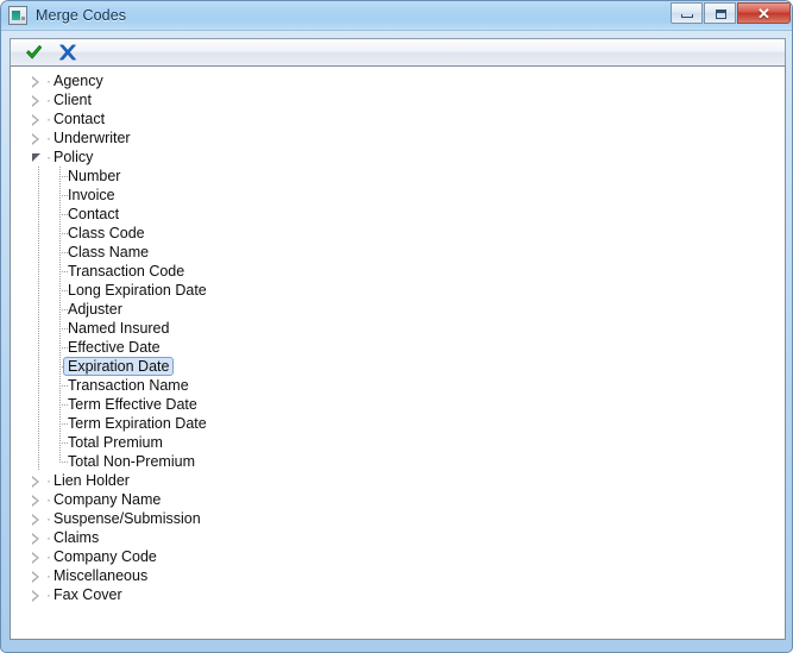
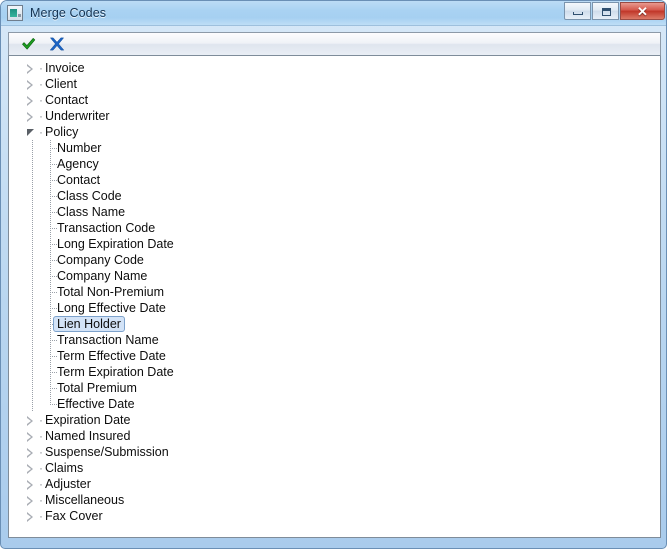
  Merge Codes
  ✕
  ·
- Agency
+ Invoice
  ·
  Client
  ·
  Contact
  ·
  Underwriter
  ·
  Policy
  Number
- Invoice
+ Agency
  Contact
  Class Code
  Class Name
  Transaction Code
  Long Expiration Date
- Adjuster
+ Company Code
- Named Insured
+ Company Name
- Effective Date
+ Total Non-Premium
+ Long Effective Date
- Expiration Date
+ Lien Holder
  Transaction Name
  Term Effective Date
  Term Expiration Date
  Total Premium
- Total Non-Premium
+ Effective Date
  ·
- Lien Holder
+ Expiration Date
  ·
- Company Name
+ Named Insured
  ·
  Suspense/Submission
  ·
  Claims
  ·
- Company Code
+ Adjuster
  ·
  Miscellaneous
  ·
  Fax Cover
